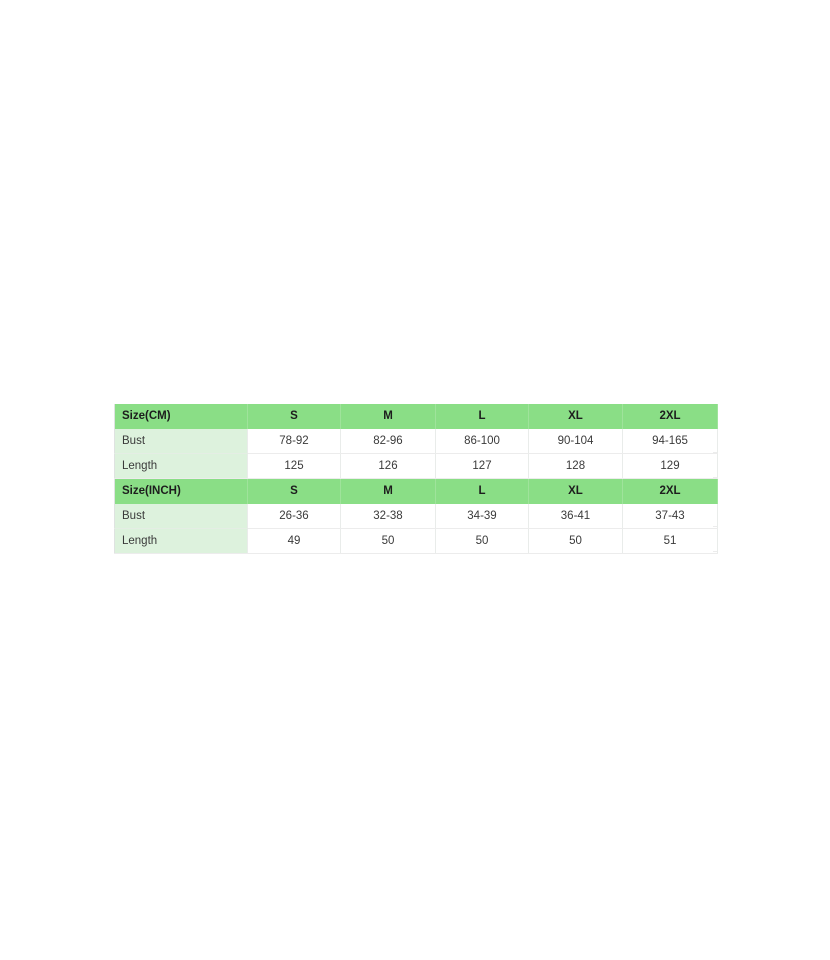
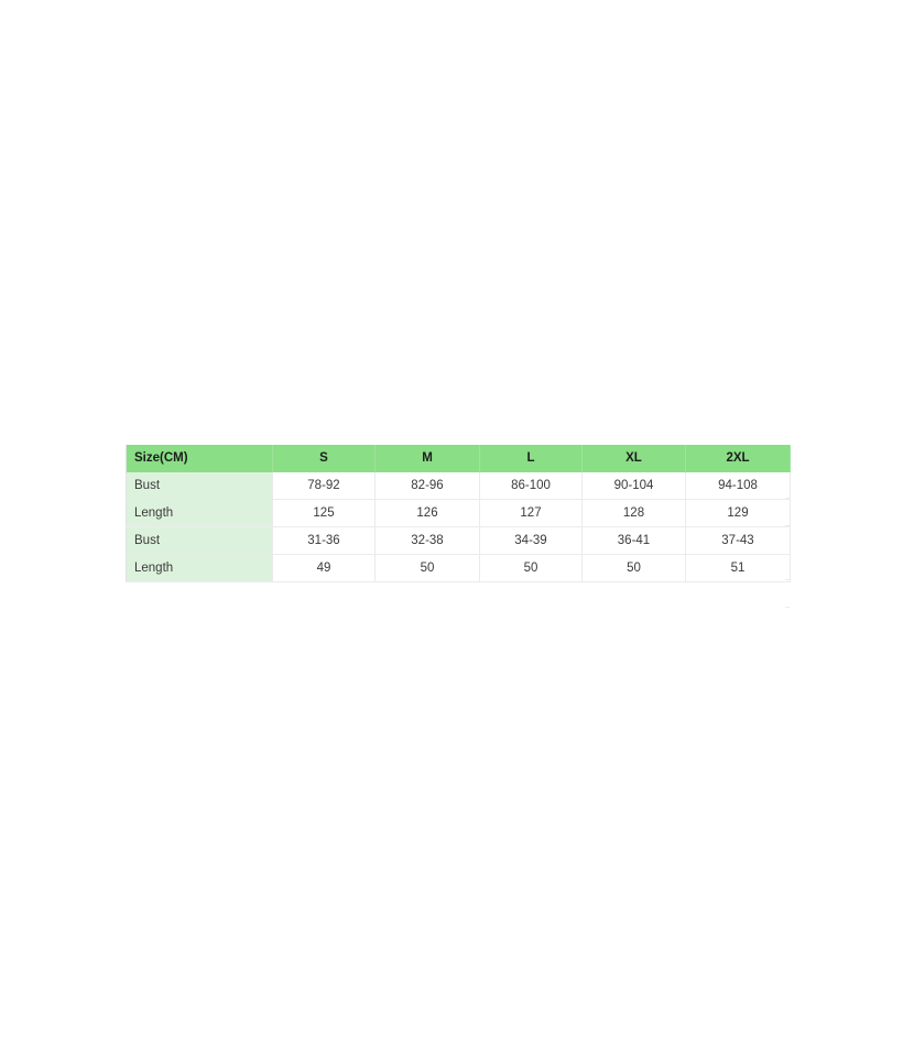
  Size(CM)	S	M	L	XL	2XL
- Bust	78-92	82-96	86-100	90-104	94-165
+ Bust	78-92	82-96	86-100	90-104	94-108
  Length	125	126	127	128	129
- Size(INCH)	S	M	L	XL	2XL
- Bust	26-36	32-38	34-39	36-41	37-43
+ Bust	31-36	32-38	34-39	36-41	37-43
  Length	49	50	50	50	51
